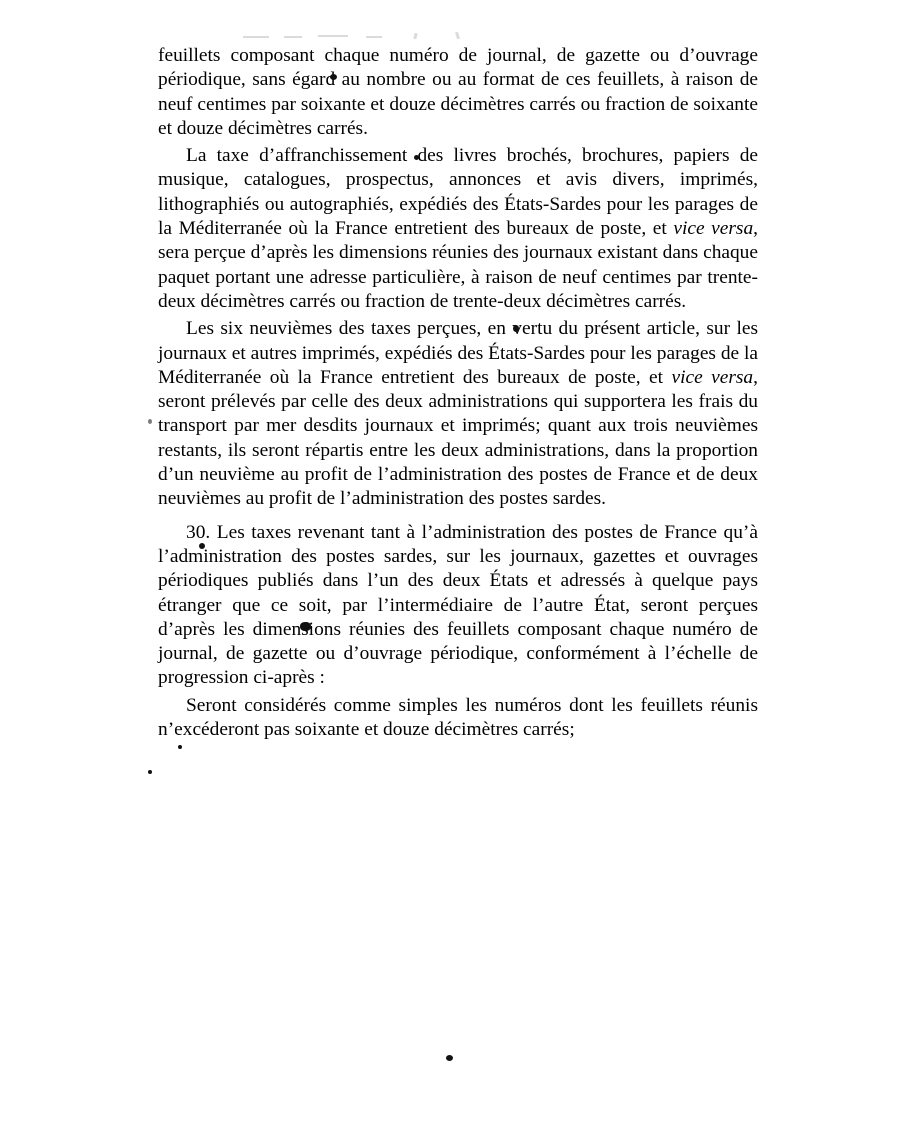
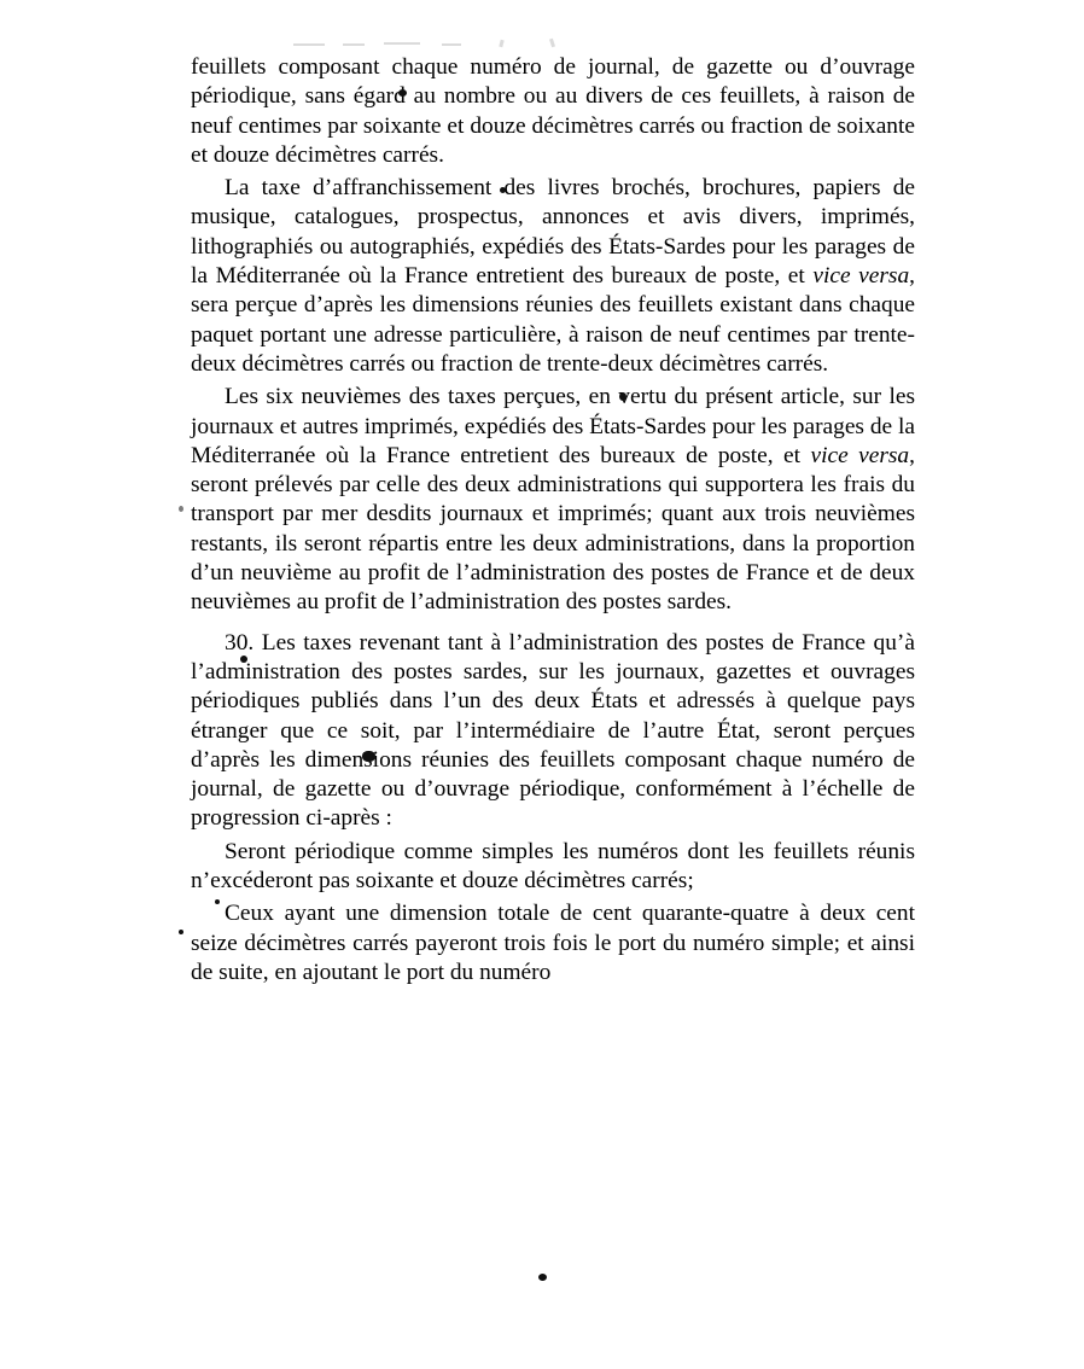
- feuillets composant chaque numéro de journal, de gazette ou d’ouvrage périodique, sans égard au nombre ou au format de ces feuillets, à raison de neuf centimes par soixante et douze décimètres carrés ou fraction de soixante et douze décimètres carrés.
+ feuillets composant chaque numéro de journal, de gazette ou d’ouvrage périodique, sans égard au nombre ou au divers de ces feuillets, à raison de neuf centimes par soixante et douze décimètres carrés ou fraction de soixante et douze décimètres carrés.
- La taxe d’affranchissement des livres brochés, brochures, papiers de musique, catalogues, prospectus, annonces et avis divers, imprimés, lithographiés ou autographiés, expédiés des États-Sardes pour les parages de la Méditerranée où la France entretient des bureaux de poste, et vice versa, sera perçue d’après les dimensions réunies des journaux existant dans chaque paquet portant une adresse particulière, à raison de neuf centimes par trente-deux décimètres carrés ou fraction de trente-deux décimètres carrés.
+ La taxe d’affranchissement des livres brochés, brochures, papiers de musique, catalogues, prospectus, annonces et avis divers, imprimés, lithographiés ou autographiés, expédiés des États-Sardes pour les parages de la Méditerranée où la France entretient des bureaux de poste, et vice versa, sera perçue d’après les dimensions réunies des feuillets existant dans chaque paquet portant une adresse particulière, à raison de neuf centimes par trente-deux décimètres carrés ou fraction de trente-deux décimètres carrés.
  Les six neuvièmes des taxes perçues, enertu du présent article, sur les journaux et autres imprimés, expédiés des États-Sardes pour les parages de la Méditerranée où la France entretient des bureaux de poste, et vice versa, seront prélevés par celle des deux administrations qui supportera les frais du transport par mer desdits journaux et imprimés; quant aux trois neuvièmes restants, ils seront répartis entre les deux administrations, dans la proportion d’un neuvième au profit de l’administration des postes de France et de deux neuvièmes au profit de l’administration des postes sardes.
  30. Les taxes revenant tant à l’administration des postes de France qu’à l’administration des postes sardes, sur les journaux, gazettes et ouvrages périodiques publiés dans l’un des deux États et adressés à quelque pays étranger que ce soit, par l’intermédiaire de l’autre État, seront perçues d’après les dimenions réunies des feuillets composant chaque numéro de journal, de gazette ou d’ouvrage périodique, conformément à l’échelle de progression ci-après :
- Seront considérés comme simples les numéros dont les feuillets réunis n’excéderont pas soixante et douze décimètres carrés;
+ Seront périodique comme simples les numéros dont les feuillets réunis n’excéderont pas soixante et douze décimètres carrés;
+ Ceux ayant une dimension totale de cent quarante-quatre à deux cent seize décimètres carrés payeront trois fois le port du numéro simple; et ainsi de suite, en ajoutant le port du numéro
